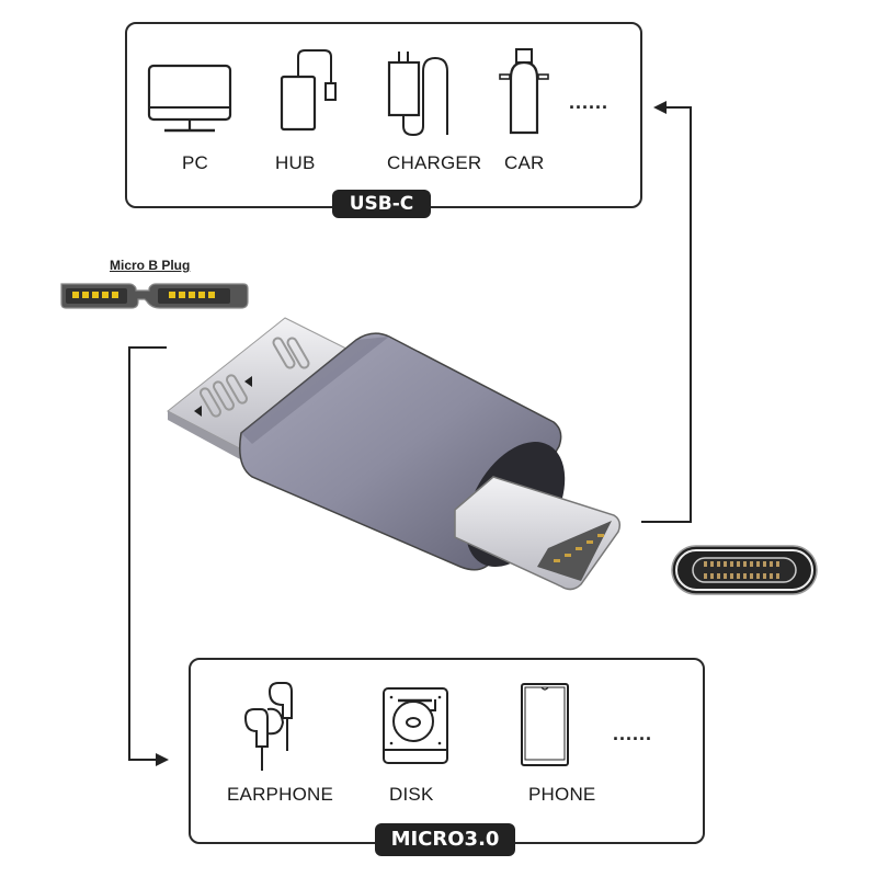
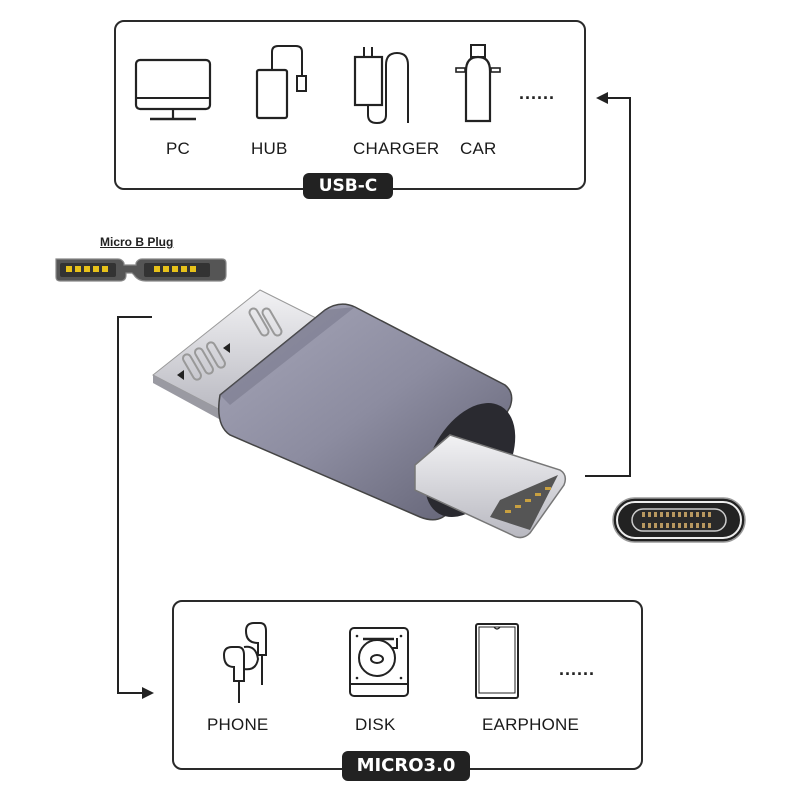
  PC
  HUB
  CHARGER
  CAR
  ......
  USB-C
  Micro B Plug
- EARPHONE
+ PHONE
  DISK
- PHONE
+ EARPHONE
  ......
  MICRO3.0
